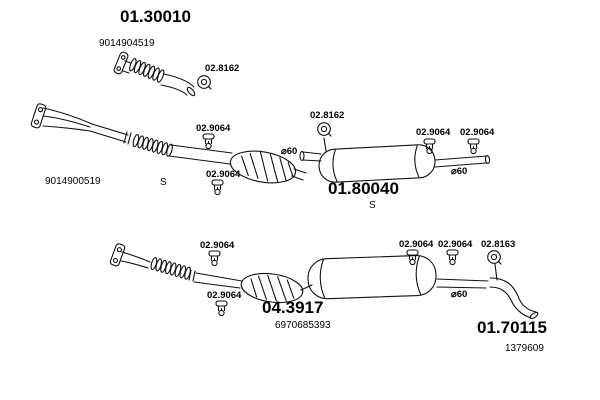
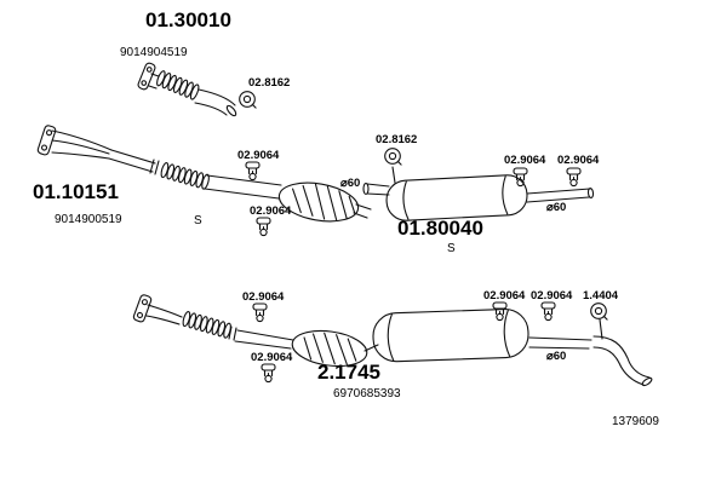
  01.30010
  9014904519
  02.8162
+ 01.10151
  9014900519
  S
  02.9064
  02.9064
  ⌀60
  02.8162
  01.80040
  S
  02.9064
  02.9064
  ⌀60
  02.9064
  02.9064
- 04.3917
+ 2.1745
  6970685393
  02.9064
  02.9064
- 02.8163
+ 1.4404
  ⌀60
- 01.70115
  1379609
